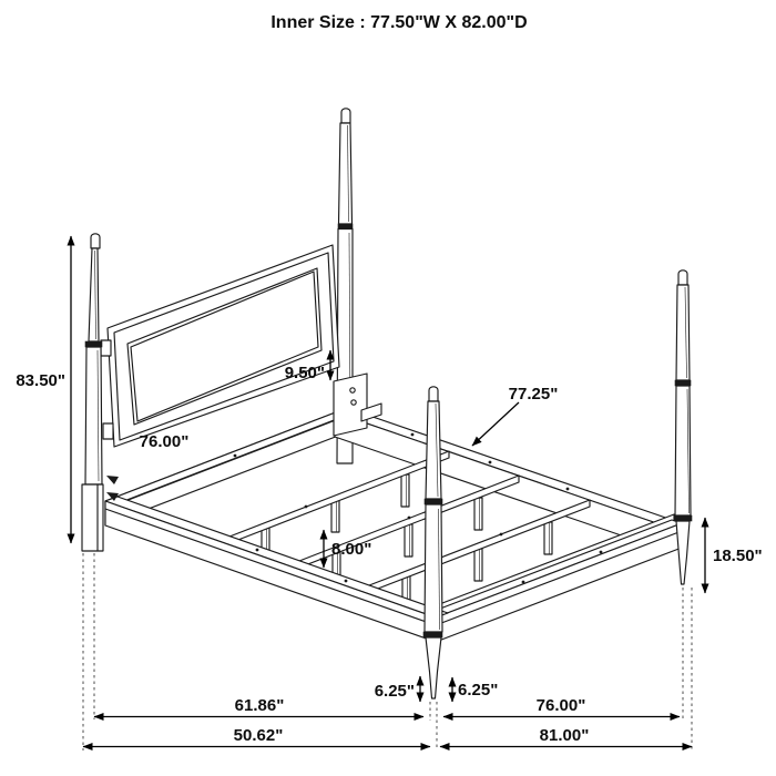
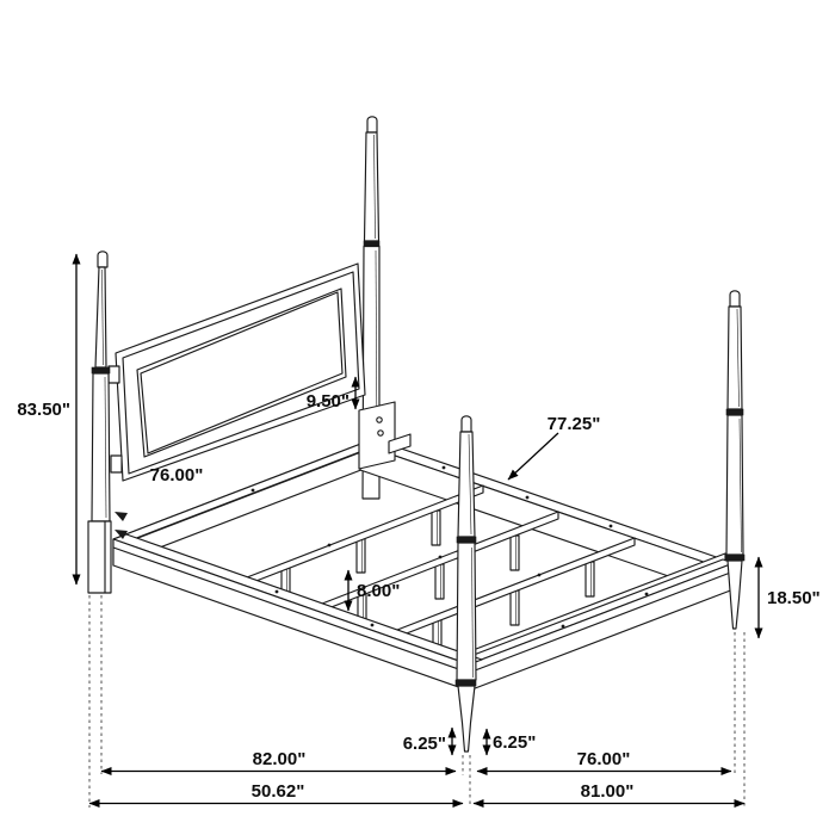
- Inner Size : 77.50"W X 82.00"D
  83.50"
  9.50"
  76.00"
  77.25"
  8.00"
  18.50"
  6.25"
  6.25"
- 61.86"
+ 82.00"
  76.00"
  50.62"
  81.00"
